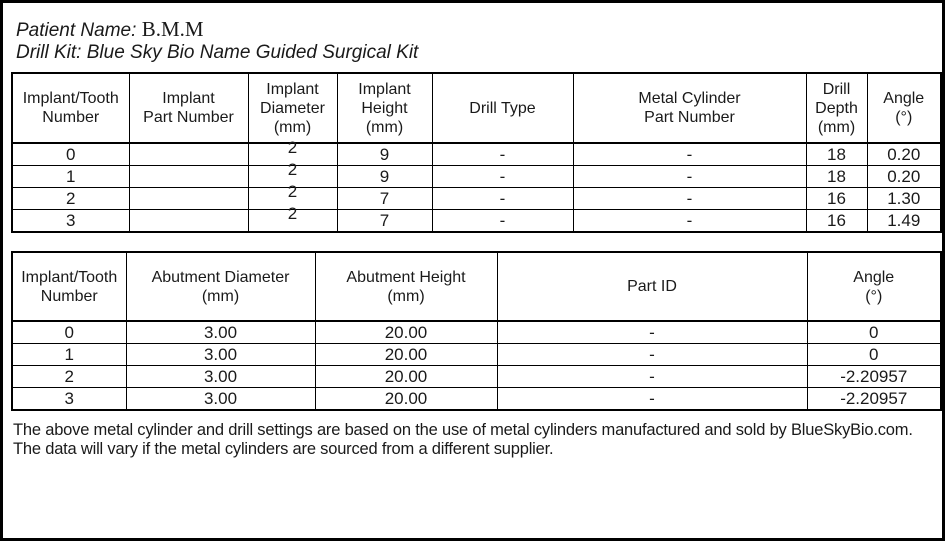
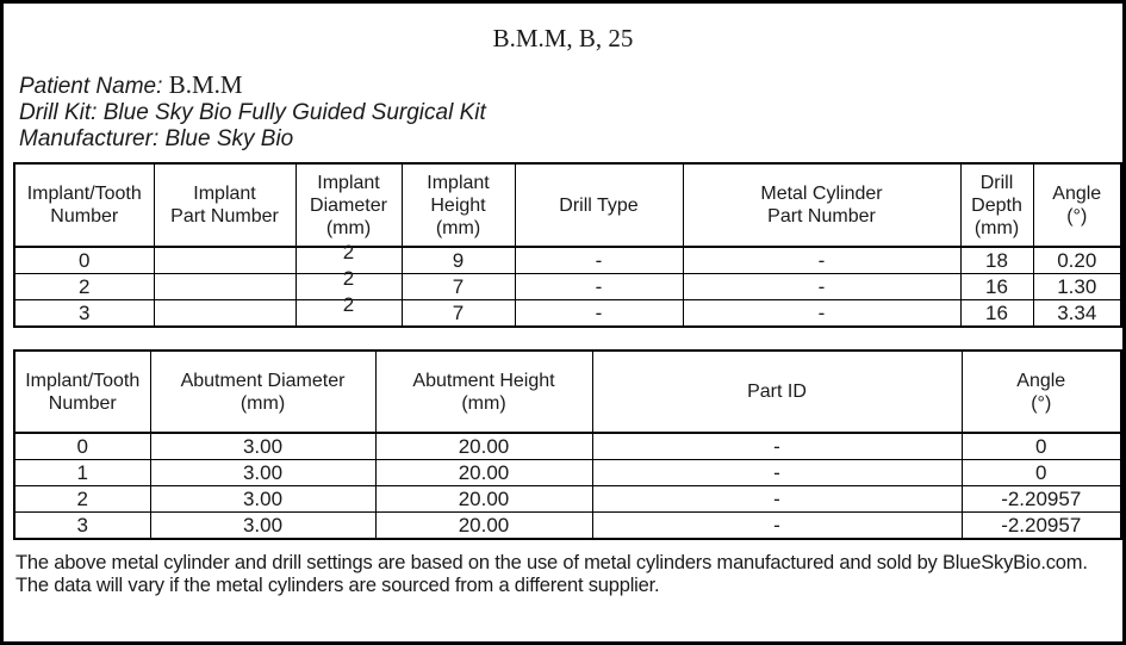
+ B.M.M, B, 25
  Patient Name: B.M.M
- Drill Kit: Blue Sky Bio Name Guided Surgical Kit
+ Drill Kit: Blue Sky Bio Fully Guided Surgical Kit
+ Manufacturer: Blue Sky Bio
  Implant/Tooth Number	Implant Part Number	Implant Diameter (mm)	Implant Height (mm)	Drill Type	Metal Cylinder Part Number	Drill Depth (mm)	Angle (°)
  0		2	9	-	-	18	0.20
- 1		2	9	-	-	18	0.20
  2		2	7	-	-	16	1.30
- 3		2	7	-	-	16	1.49
+ 3		2	7	-	-	16	3.34
  Implant/Tooth Number	Abutment Diameter (mm)	Abutment Height (mm)	Part ID	Angle (°)
  0	3.00	20.00	-	0
  1	3.00	20.00	-	0
  2	3.00	20.00	-	-2.20957
  3	3.00	20.00	-	-2.20957
  The above metal cylinder and drill settings are based on the use of metal cylinders manufactured and sold by BlueSkyBio.com.
  The data will vary if the metal cylinders are sourced from a different supplier.
